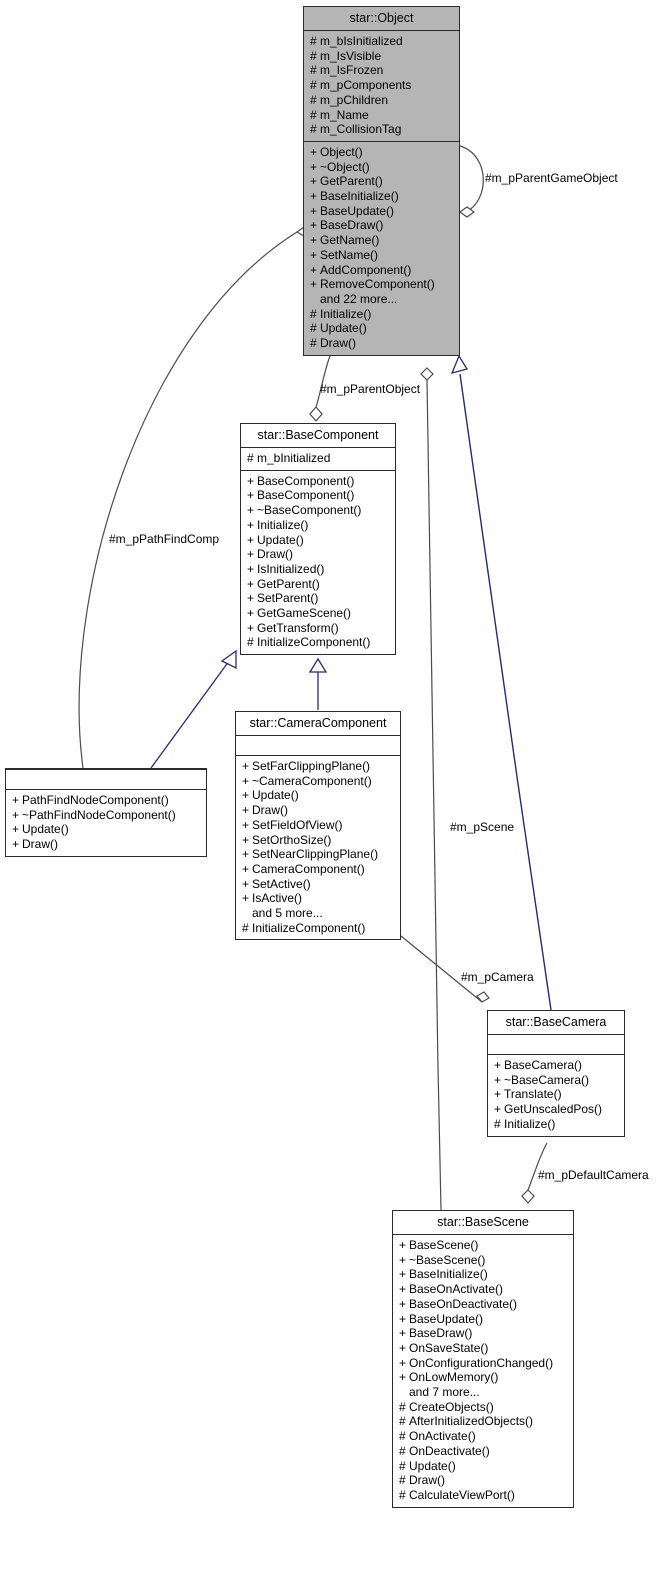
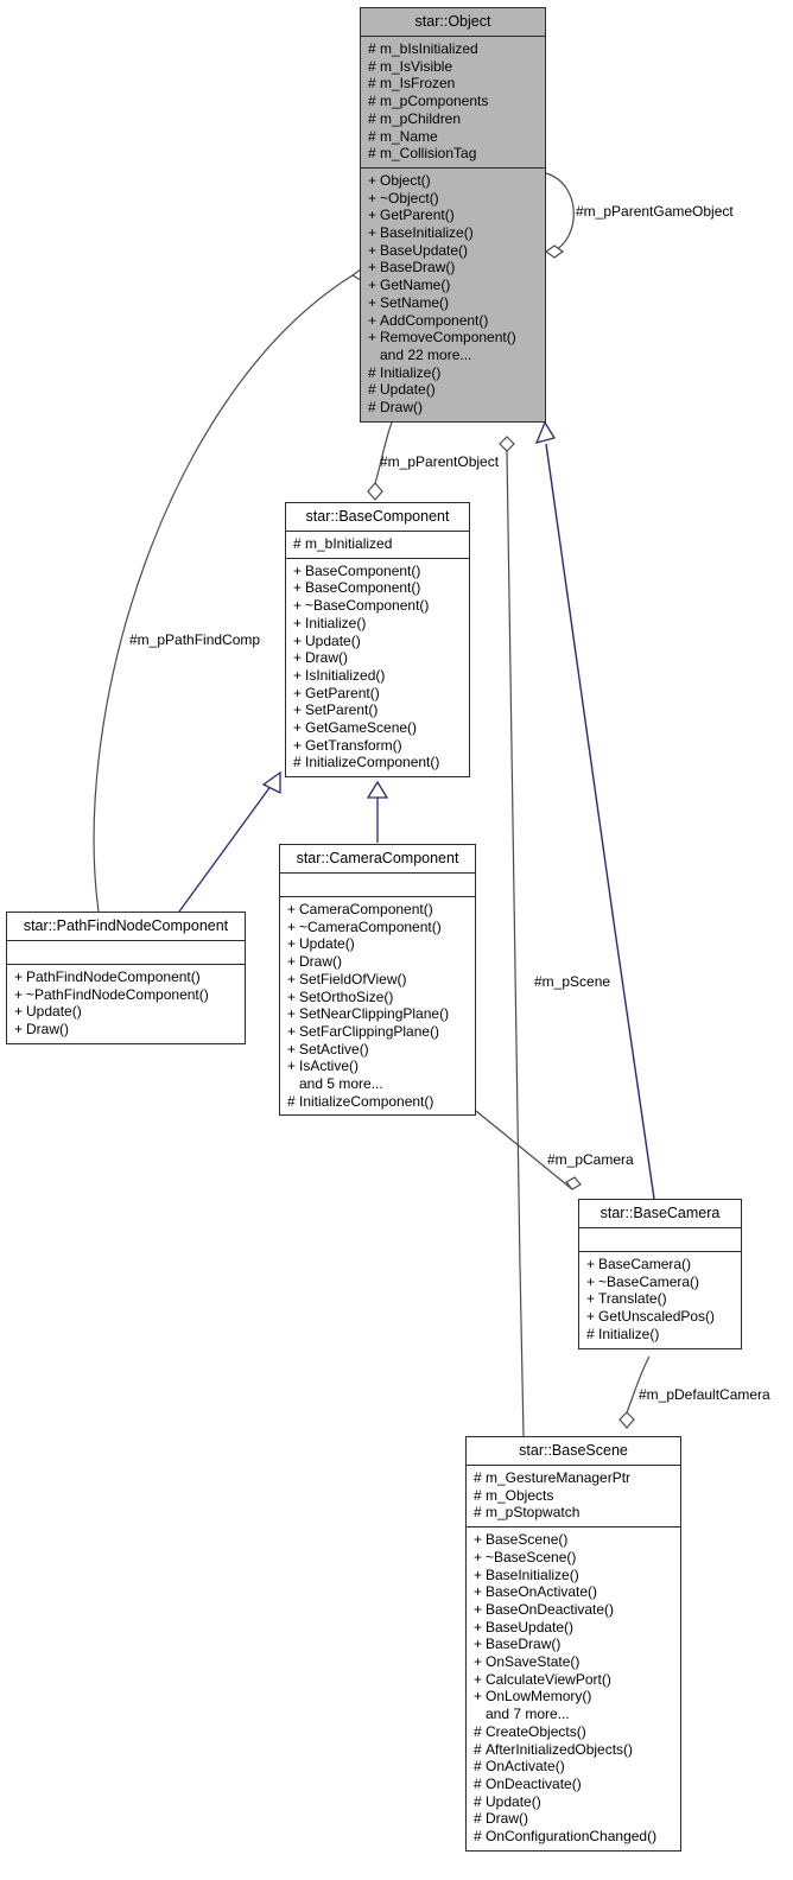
  star::Object
  # m_bIsInitialized
  # m_IsVisible
  # m_IsFrozen
  # m_pComponents
  # m_pChildren
  # m_Name
  # m_CollisionTag
  + Object()
  + ~Object()
  + GetParent()
  + BaseInitialize()
  + BaseUpdate()
  + BaseDraw()
  + GetName()
  + SetName()
  + AddComponent()
  + RemoveComponent()
  and 22 more...
  # Initialize()
  # Update()
  # Draw()
  star::BaseComponent
  # m_bInitialized
  + BaseComponent()
  + BaseComponent()
  + ~BaseComponent()
  + Initialize()
  + Update()
  + Draw()
  + IsInitialized()
  + GetParent()
  + SetParent()
  + GetGameScene()
  + GetTransform()
  # InitializeComponent()
  star::CameraComponent
- + SetFarClippingPlane()
+ + CameraComponent()
  + ~CameraComponent()
  + Update()
  + Draw()
  + SetFieldOfView()
  + SetOrthoSize()
  + SetNearClippingPlane()
- + CameraComponent()
+ + SetFarClippingPlane()
  + SetActive()
  + IsActive()
  and 5 more...
  # InitializeComponent()
+ star::PathFindNodeComponent
  + PathFindNodeComponent()
  + ~PathFindNodeComponent()
  + Update()
  + Draw()
  star::BaseCamera
  + BaseCamera()
  + ~BaseCamera()
  + Translate()
  + GetUnscaledPos()
  # Initialize()
  star::BaseScene
+ # m_GestureManagerPtr
+ # m_Objects
+ # m_pStopwatch
  + BaseScene()
  + ~BaseScene()
  + BaseInitialize()
  + BaseOnActivate()
  + BaseOnDeactivate()
  + BaseUpdate()
  + BaseDraw()
  + OnSaveState()
- + OnConfigurationChanged()
+ + CalculateViewPort()
  + OnLowMemory()
  and 7 more...
  # CreateObjects()
  # AfterInitializedObjects()
  # OnActivate()
  # OnDeactivate()
  # Update()
  # Draw()
- # CalculateViewPort()
+ # OnConfigurationChanged()
  #m_pParentGameObject
  #m_pParentObject
  #m_pPathFindComp
  #m_pScene
  #m_pCamera
  #m_pDefaultCamera
